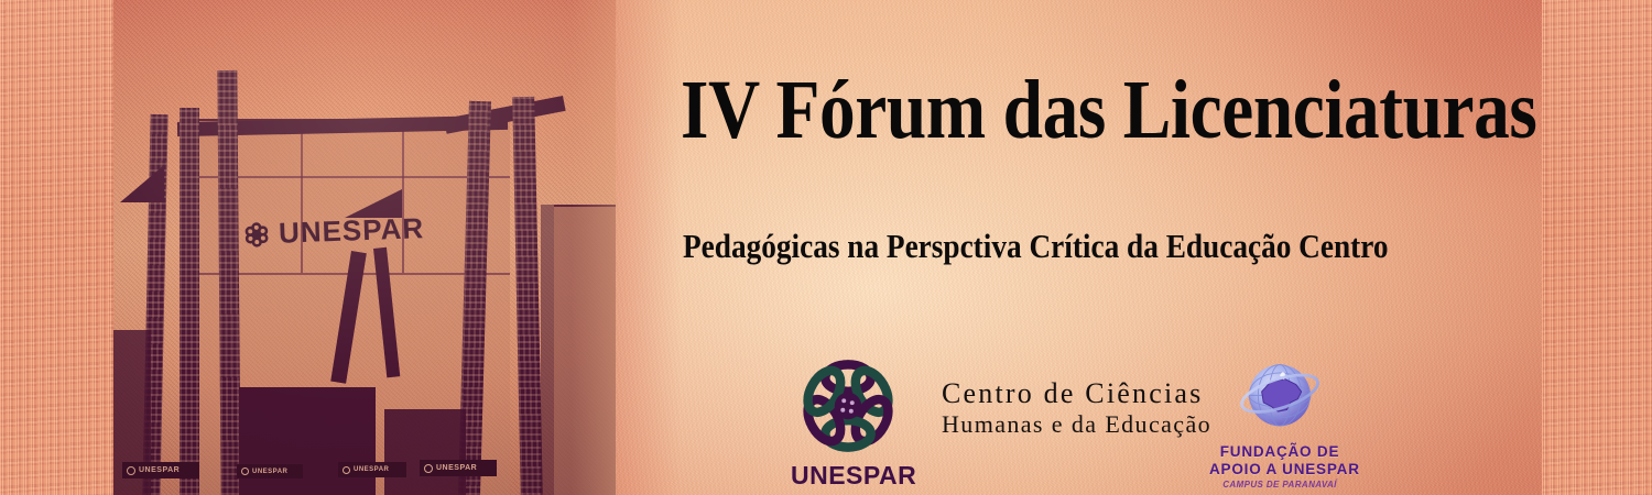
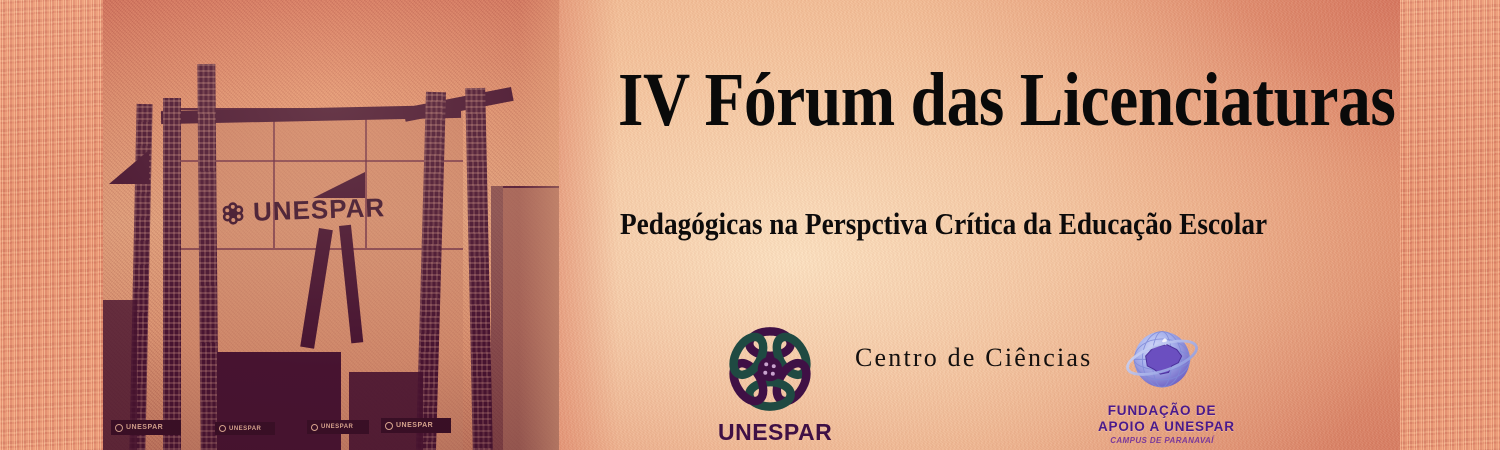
  IV Fórum das Licenciaturas
- Pedagógicas na Perspctiva Crítica da Educação Centro
+ Pedagógicas na Perspctiva Crítica da Educação Escolar
  UNESPAR
  Centro de Ciências
- Humanas e da Educação
  FUNDAÇÃO DE
  APOIO A UNESPAR
  CAMPUS DE PARANAVAÍ
